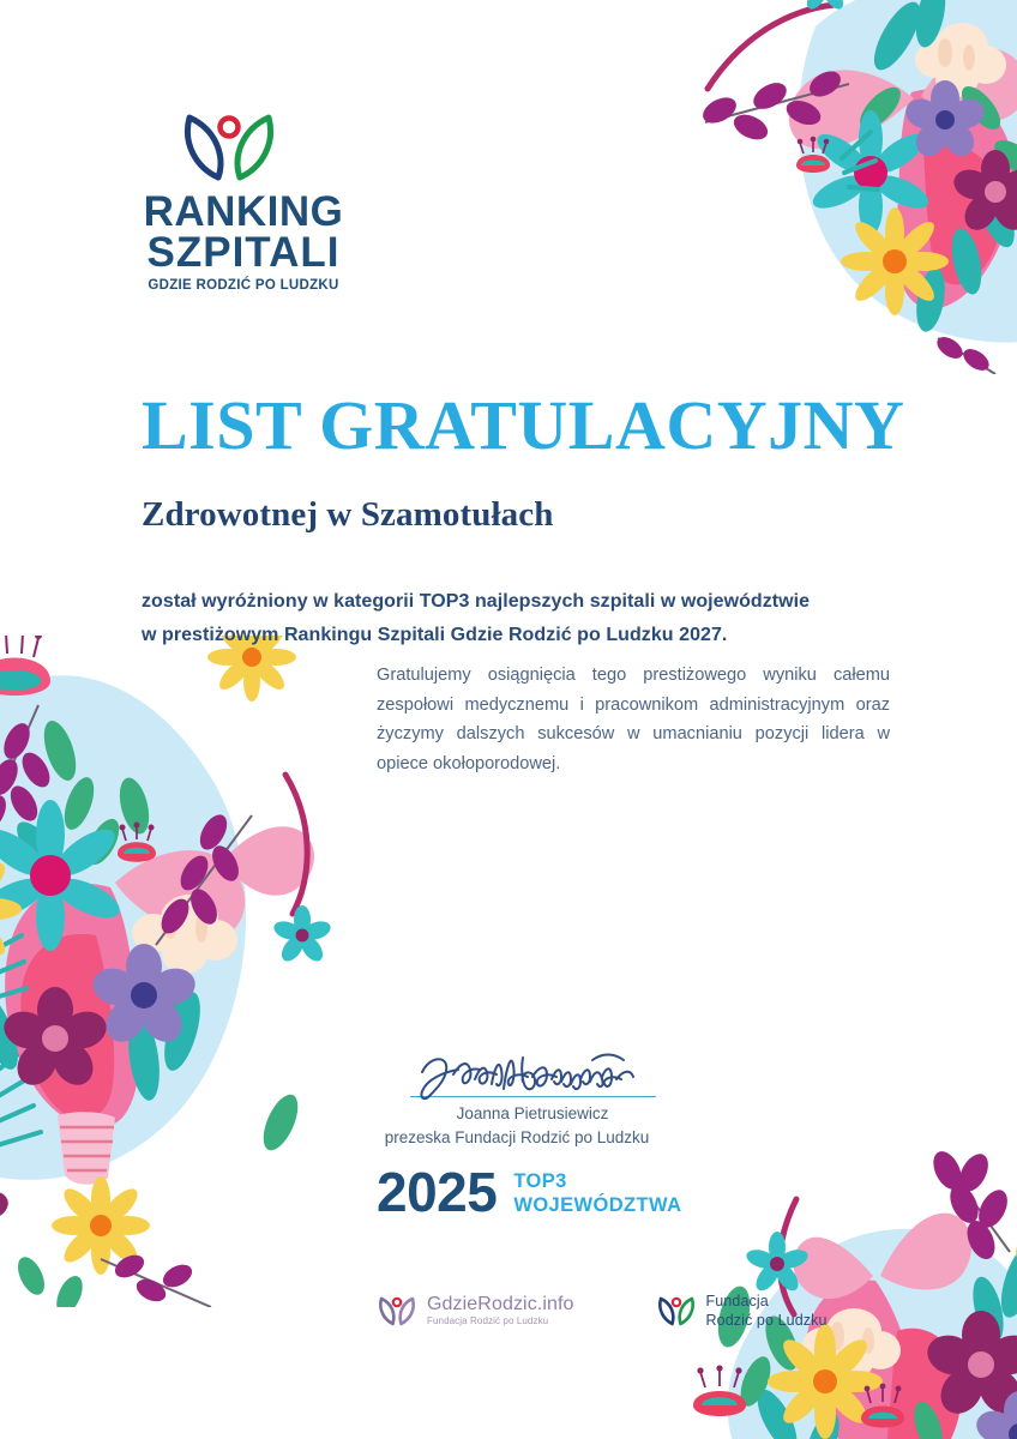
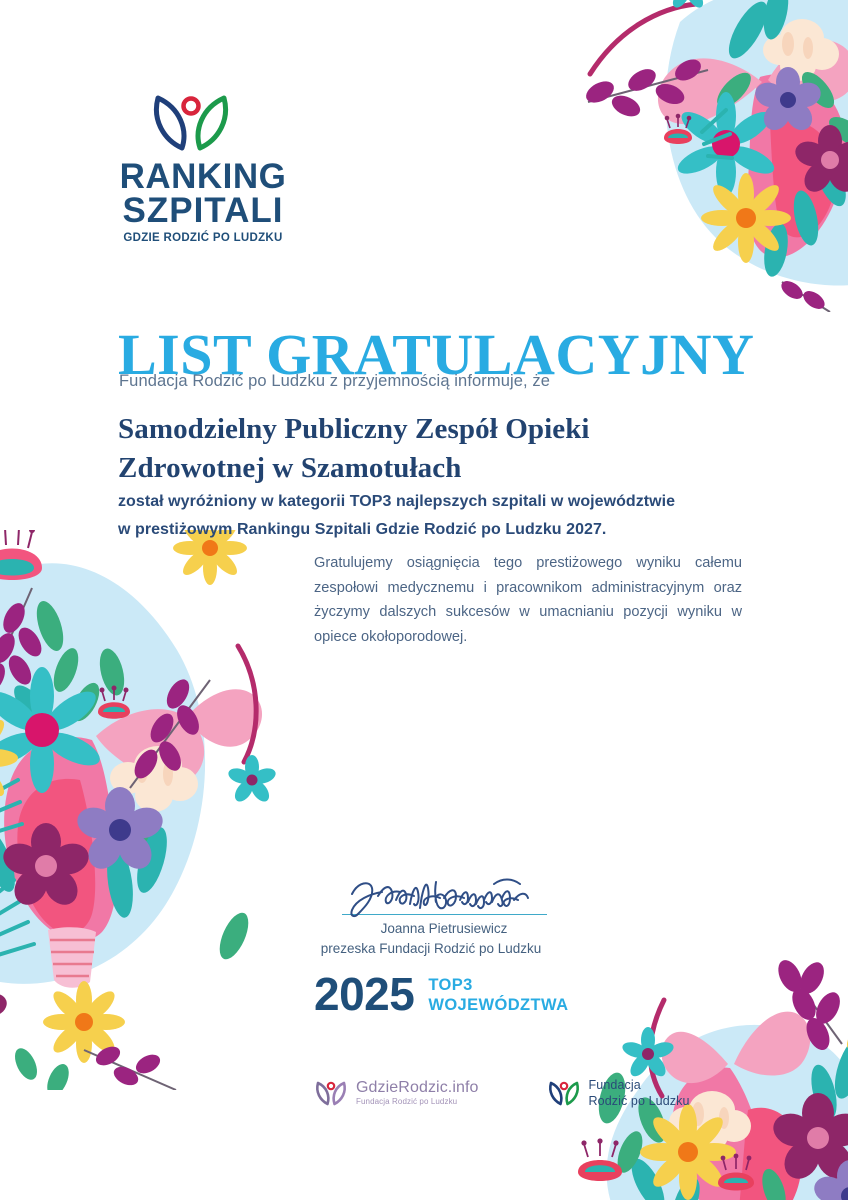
  RANKING
  SZPITALI
  GDZIE RODZIĆ PO LUDZKU
  LIST GRATULACYJNY
+ Fundacja Rodzić po Ludzku z przyjemnością informuje, że
+ Samodzielny Publiczny Zespół Opieki
  Zdrowotnej w Szamotułach
  został wyróżniony w kategorii TOP3 najlepszych szpitali w województwie
  w prestiżowym Rankingu Szpitali Gdzie Rodzić po Ludzku 2027.
- Gratulujemy osiągnięcia tego prestiżowego wyniku całemu zespołowi medycznemu i pracownikom administracyjnym oraz życzymy dalszych sukcesów w umacnianiu pozycji lidera w opiece okołoporodowej.
+ Gratulujemy osiągnięcia tego prestiżowego wyniku całemu zespołowi medycznemu i pracownikom administracyjnym oraz życzymy dalszych sukcesów w umacnianiu pozycji wyniku w opiece okołoporodowej.
  Joanna Pietrusiewicz
  prezeska Fundacji Rodzić po Ludzku
  2025
  TOP3
  WOJEWÓDZTWA
  GdzieRodzic.info
  Fundacja Rodzić po Ludzku
  Fundacja
  Rodzić po Ludzku
